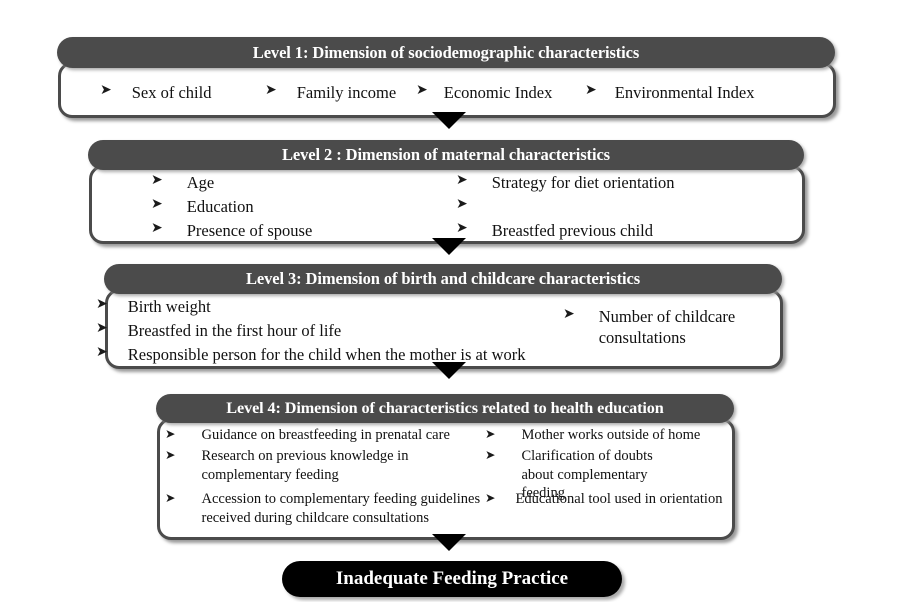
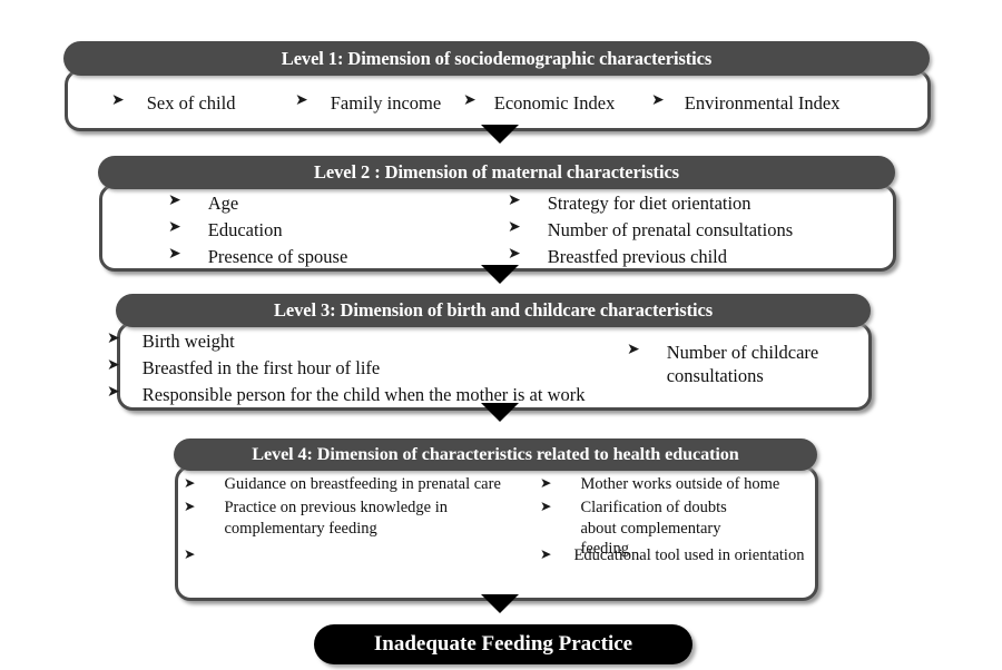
  Level 1: Dimension of sociodemographic characteristics
  ➤
  Sex of child
  ➤
  Family income
  ➤
  Economic Index
  ➤
  Environmental Index
  Level 2 : Dimension of maternal characteristics
  ➤
  Age
  ➤
  Education
  ➤
  Presence of spouse
  ➤
  Strategy for diet orientation
  ➤
+ Number of prenatal consultations
  ➤
  Breastfed previous child
  Level 3: Dimension of birth and childcare characteristics
  ➤
  Birth weight
  ➤
  Breastfed in the first hour of life
  ➤
  Responsible person for the child when the mother is at work
  ➤
  Number of childcare consultations
  Level 4: Dimension of characteristics related to health education
  ➤
  Guidance on breastfeeding in prenatal care
  ➤
- Research on previous knowledge in complementary feeding
+ Practice on previous knowledge in complementary feeding
  ➤
- Accession to complementary feeding guidelines received during childcare consultations
  ➤
  Mother works outside of home
  ➤
  Clarification of doubts about complementary feeding
  ➤
  Educational tool used in orientation
  Inadequate Feeding Practice
